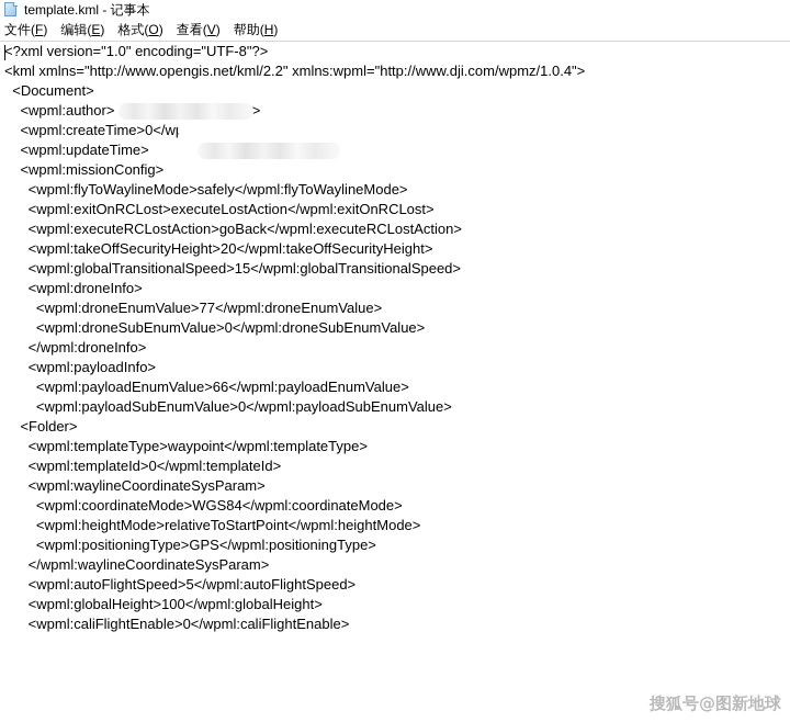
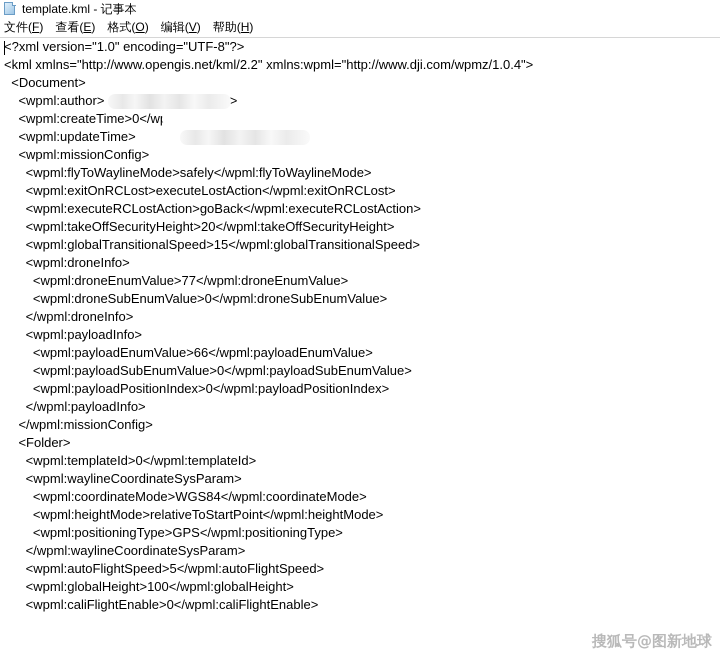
  template.kml - 记事本
  文件(F)
- 编辑(E)
+ 查看(E)
  格式(O)
- 查看(V)
+ 编辑(V)
  帮助(H)
  <?xml version="1.0" encoding="UTF-8"?>
  <kml xmlns="http://www.opengis.net/kml/2.2" xmlns:wpml="http://www.dji.com/wpmz/1.0.4">
  <Document>
  <wpml:author> </wpml:author>
  <wpml:createTime>0</wpml:createTime>
  <wpml:updateTime> </wpml:updateTime>
  <wpml:missionConfig>
  <wpml:flyToWaylineMode>safely</wpml:flyToWaylineMode>
  <wpml:exitOnRCLost>executeLostAction</wpml:exitOnRCLost>
  <wpml:executeRCLostAction>goBack</wpml:executeRCLostAction>
  <wpml:takeOffSecurityHeight>20</wpml:takeOffSecurityHeight>
  <wpml:globalTransitionalSpeed>15</wpml:globalTransitionalSpeed>
  <wpml:droneInfo>
  <wpml:droneEnumValue>77</wpml:droneEnumValue>
  <wpml:droneSubEnumValue>0</wpml:droneSubEnumValue>
  </wpml:droneInfo>
  <wpml:payloadInfo>
  <wpml:payloadEnumValue>66</wpml:payloadEnumValue>
  <wpml:payloadSubEnumValue>0</wpml:payloadSubEnumValue>
+ <wpml:payloadPositionIndex>0</wpml:payloadPositionIndex>
+ </wpml:payloadInfo>
+ </wpml:missionConfig>
  <Folder>
- <wpml:templateType>waypoint</wpml:templateType>
  <wpml:templateId>0</wpml:templateId>
  <wpml:waylineCoordinateSysParam>
  <wpml:coordinateMode>WGS84</wpml:coordinateMode>
  <wpml:heightMode>relativeToStartPoint</wpml:heightMode>
  <wpml:positioningType>GPS</wpml:positioningType>
  </wpml:waylineCoordinateSysParam>
  <wpml:autoFlightSpeed>5</wpml:autoFlightSpeed>
  <wpml:globalHeight>100</wpml:globalHeight>
  <wpml:caliFlightEnable>0</wpml:caliFlightEnable>
  搜狐号@图新地球
